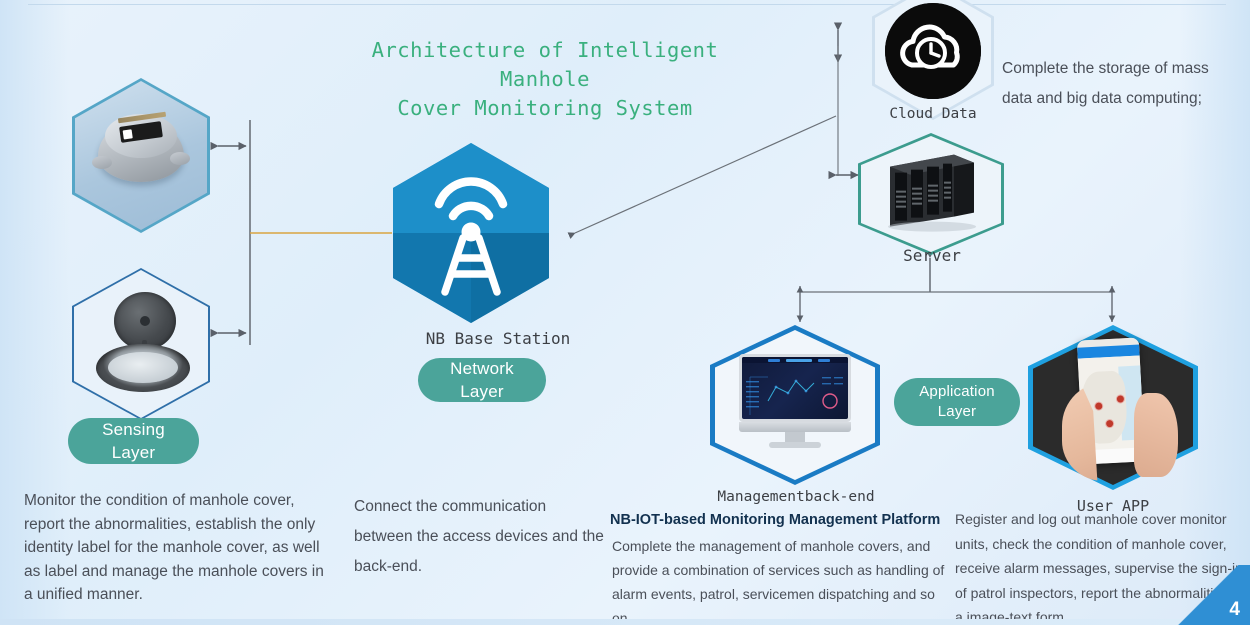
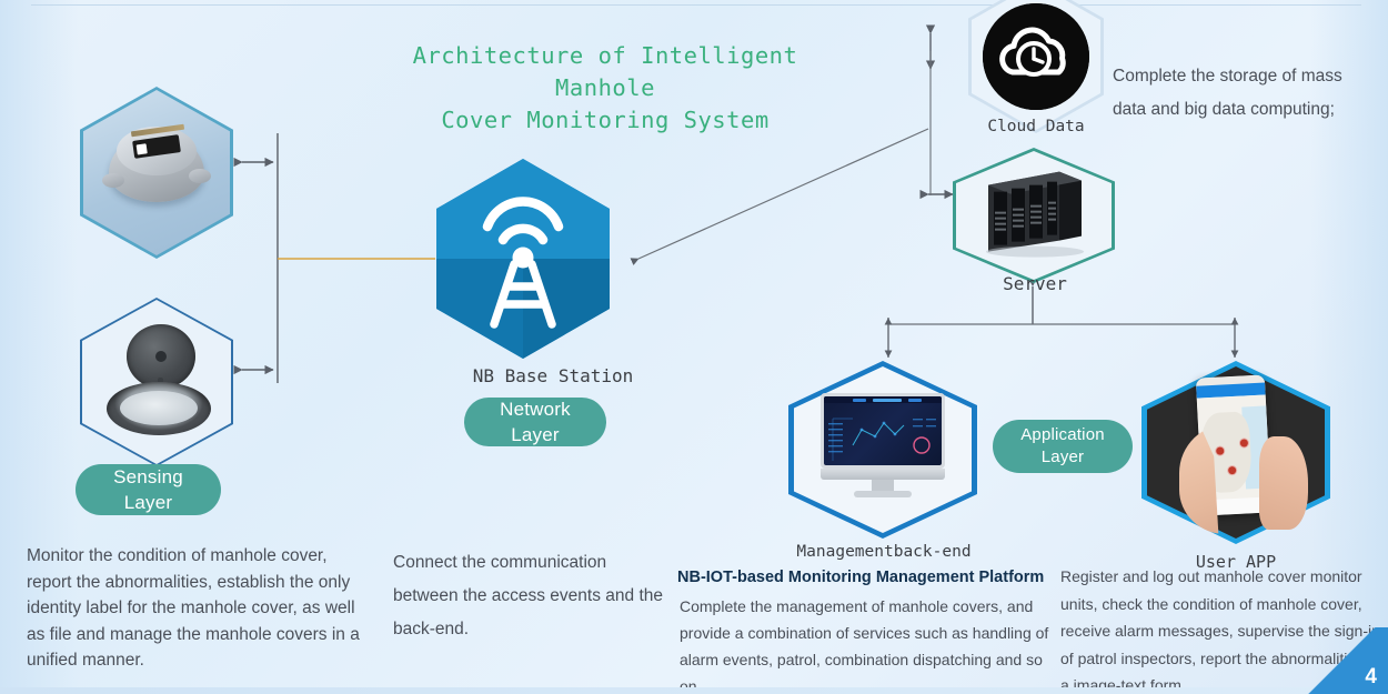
  Architecture of Intelligent Manhole
  Cover Monitoring System
  Sensing
  Layer
- Monitor the condition of manhole cover, report the abnormalities, establish the only identity label for the manhole cover, as well as label and manage the manhole covers in a unified manner.
+ Monitor the condition of manhole cover, report the abnormalities, establish the only identity label for the manhole cover, as well as file and manage the manhole covers in a unified manner.
  NB Base Station
  Network
  Layer
- Connect the communication between the access devices and the back-end.
+ Connect the communication between the access events and the back-end.
  Cloud Data
  Complete the storage of mass data and big data computing;
  Server
  Managementback-end
  User APP
  Application
  Layer
  NB-IOT-based Monitoring Management Platform
- Complete the management of manhole covers, and provide a combination of services such as handling of alarm events, patrol, servicemen dispatching and so on.
+ Complete the management of manhole covers, and provide a combination of services such as handling of alarm events, patrol, combination dispatching and so on.
  Register and log out manhole cover monitor units, check the condition of manhole cover, receive alarm messages, supervise of patrol inspectors, report the abno a image-text form.
  4
